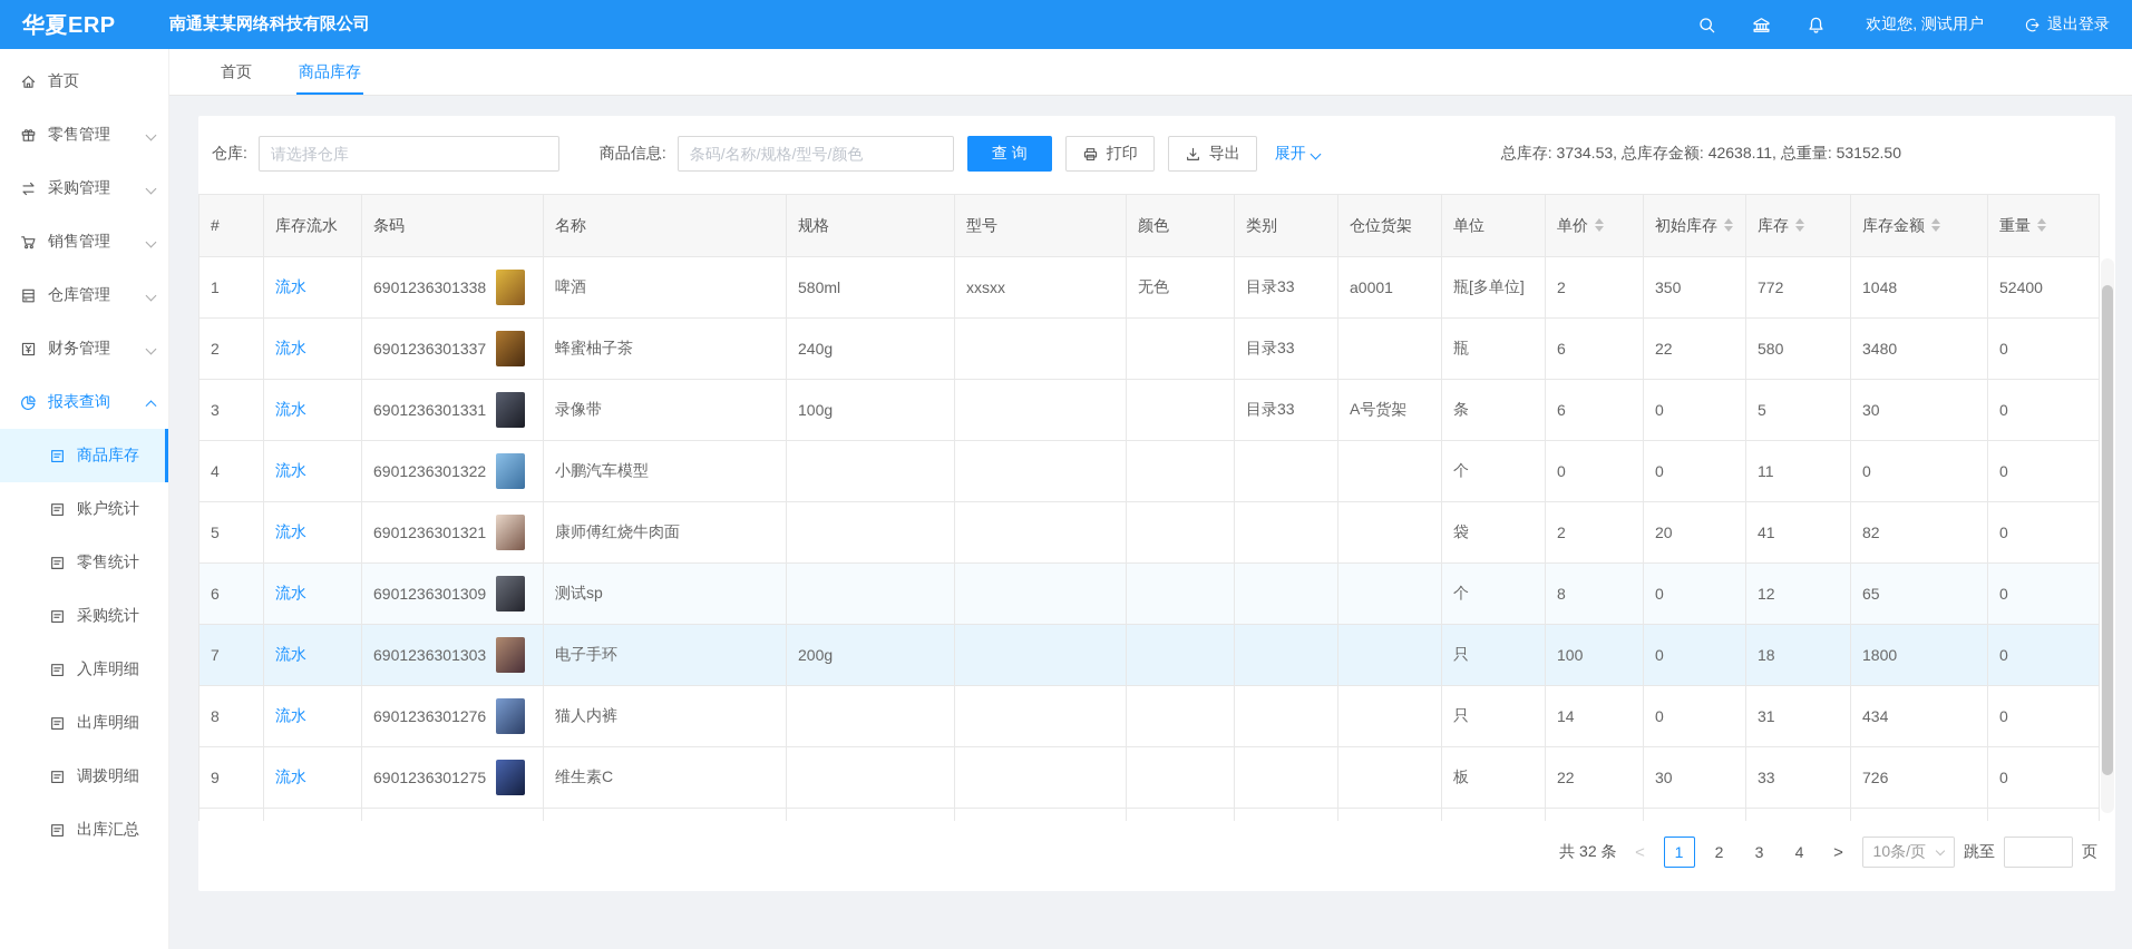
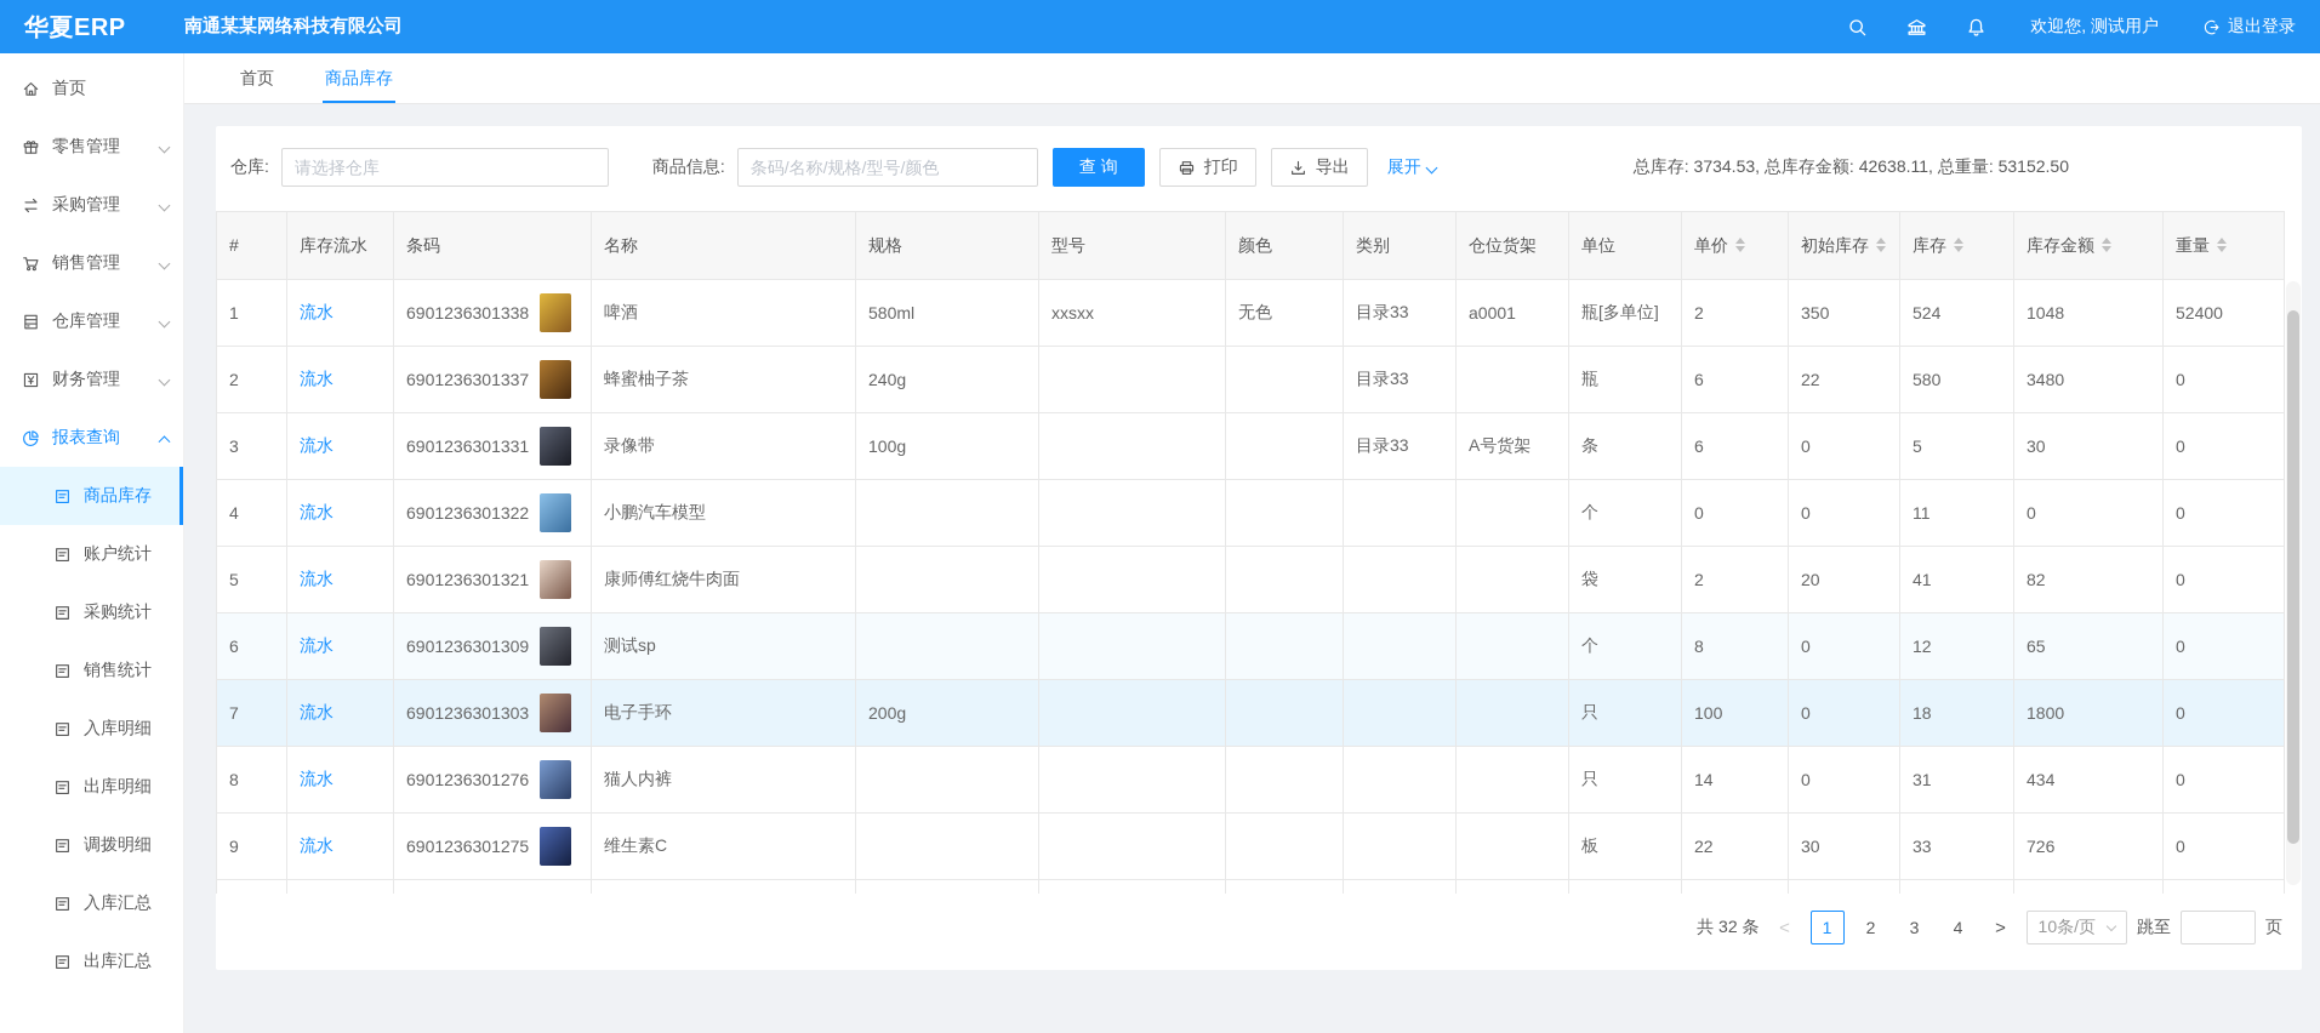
  华夏ERP
  南通某某网络科技有限公司
  欢迎您, 测试用户
  退出登录
  首页
  零售管理
  采购管理
  销售管理
  仓库管理
  财务管理
  报表查询
  商品库存
  账户统计
- 零售统计
  采购统计
+ 销售统计
  入库明细
  出库明细
  调拨明细
+ 入库汇总
  出库汇总
  首页
  商品库存
  仓库:
  请选择仓库
  商品信息:
  条码/名称/规格/型号/颜色
  查 询
  打印
  导出
  展开
  总库存: 3734.53, 总库存金额: 42638.11, 总重量: 53152.50
  #	库存流水	条码	名称	规格	型号	颜色	类别	仓位货架	单位	单价	初始库存	库存	库存金额	重量
- 1	流水	6901236301338	啤酒	580ml	xxsxx	无色	目录33	a0001	瓶[多单位]	2	350	772	1048	52400
+ 1	流水	6901236301338	啤酒	580ml	xxsxx	无色	目录33	a0001	瓶[多单位]	2	350	524	1048	52400
  2	流水	6901236301337	蜂蜜柚子茶	240g			目录33		瓶	6	22	580	3480	0
  3	流水	6901236301331	录像带	100g			目录33	A号货架	条	6	0	5	30	0
  4	流水	6901236301322	小鹏汽车模型						个	0	0	11	0	0
  5	流水	6901236301321	康师傅红烧牛肉面						袋	2	20	41	82	0
  6	流水	6901236301309	测试sp						个	8	0	12	65	0
  7	流水	6901236301303	电子手环	200g					只	100	0	18	1800	0
  8	流水	6901236301276	猫人内裤						只	14	0	31	434	0
  9	流水	6901236301275	维生素C						板	22	30	33	726	0
  共 32 条
  <
  1
  2
  3
  4
  >
  10条/页
  跳至
  页
